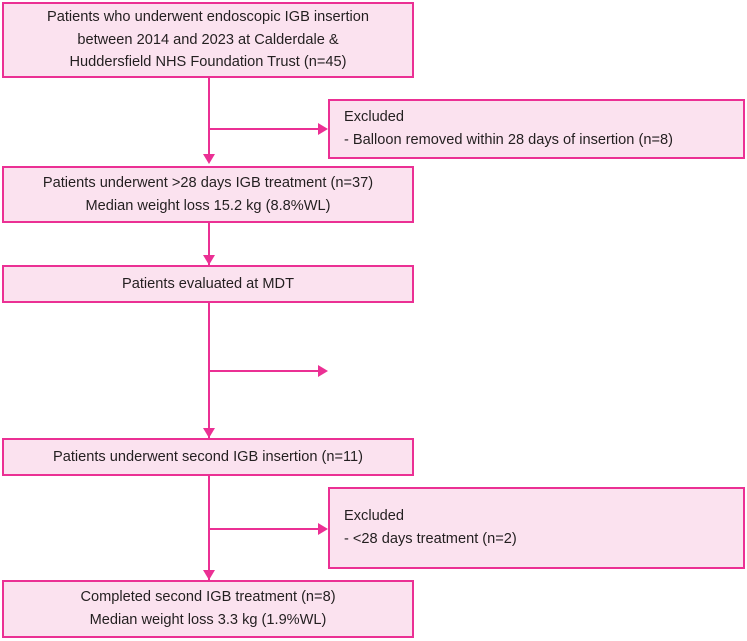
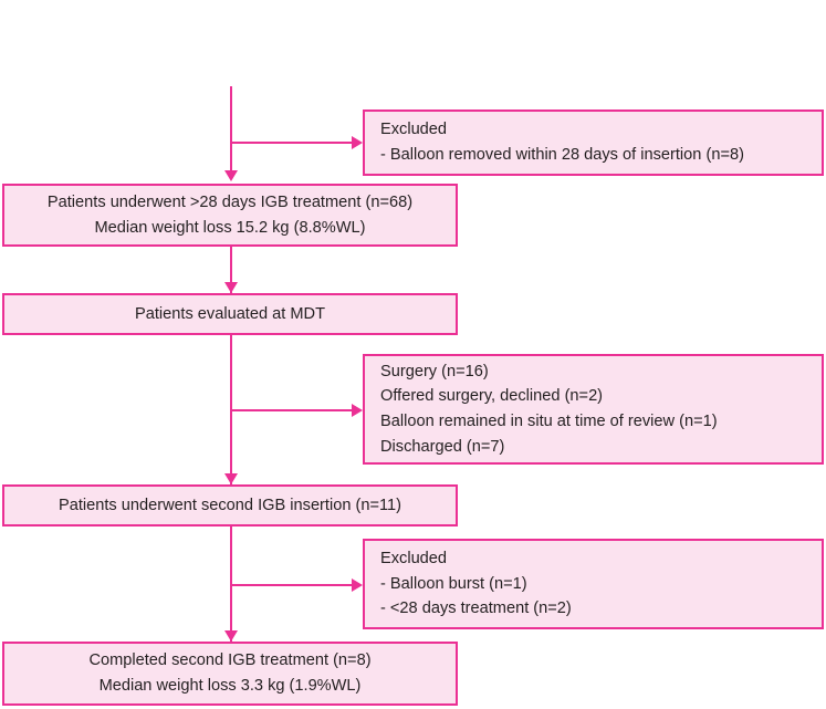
- Patients who underwent endoscopic IGB insertion
- between 2014 and 2023 at Calderdale &
- Huddersfield NHS Foundation Trust (n=45)
  Excluded
  - Balloon removed within 28 days of insertion (n=8)
- Patients underwent >28 days IGB treatment (n=37)
+ Patients underwent >28 days IGB treatment (n=68)
  Median weight loss 15.2 kg (8.8%WL)
  Patients evaluated at MDT
+ Surgery (n=16)
+ Offered surgery, declined (n=2)
+ Balloon remained in situ at time of review (n=1)
+ Discharged (n=7)
  Patients underwent second IGB insertion (n=11)
  Excluded
+ - Balloon burst (n=1)
  - <28 days treatment (n=2)
  Completed second IGB treatment (n=8)
  Median weight loss 3.3 kg (1.9%WL)
